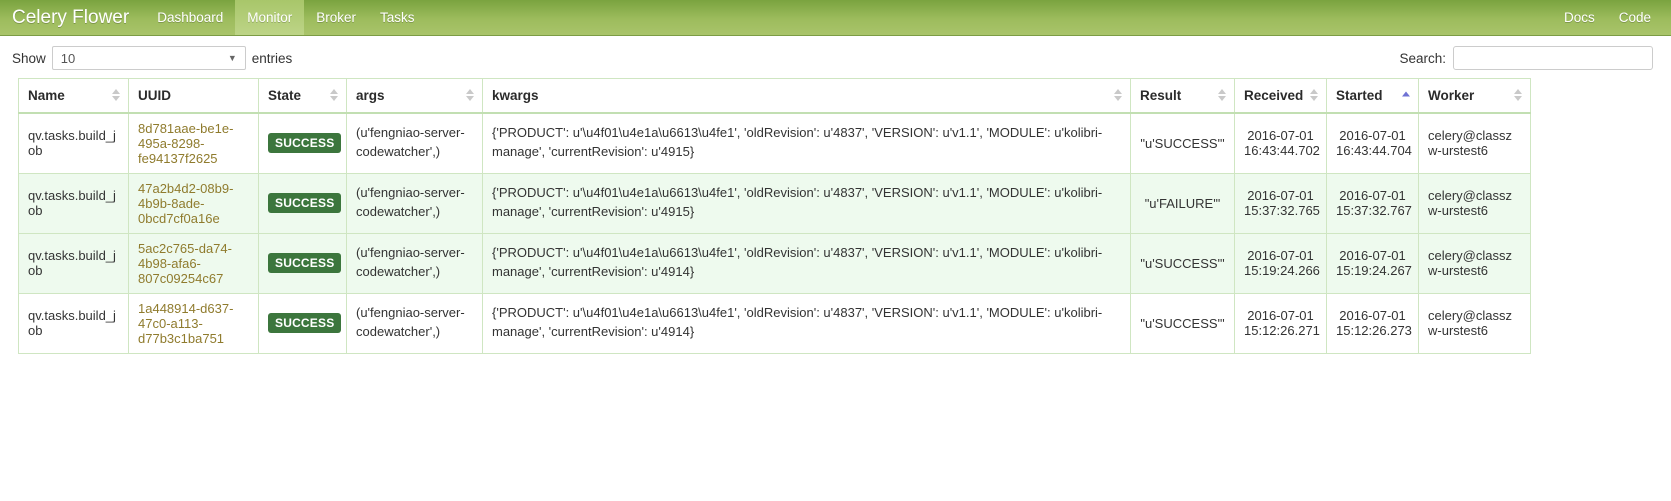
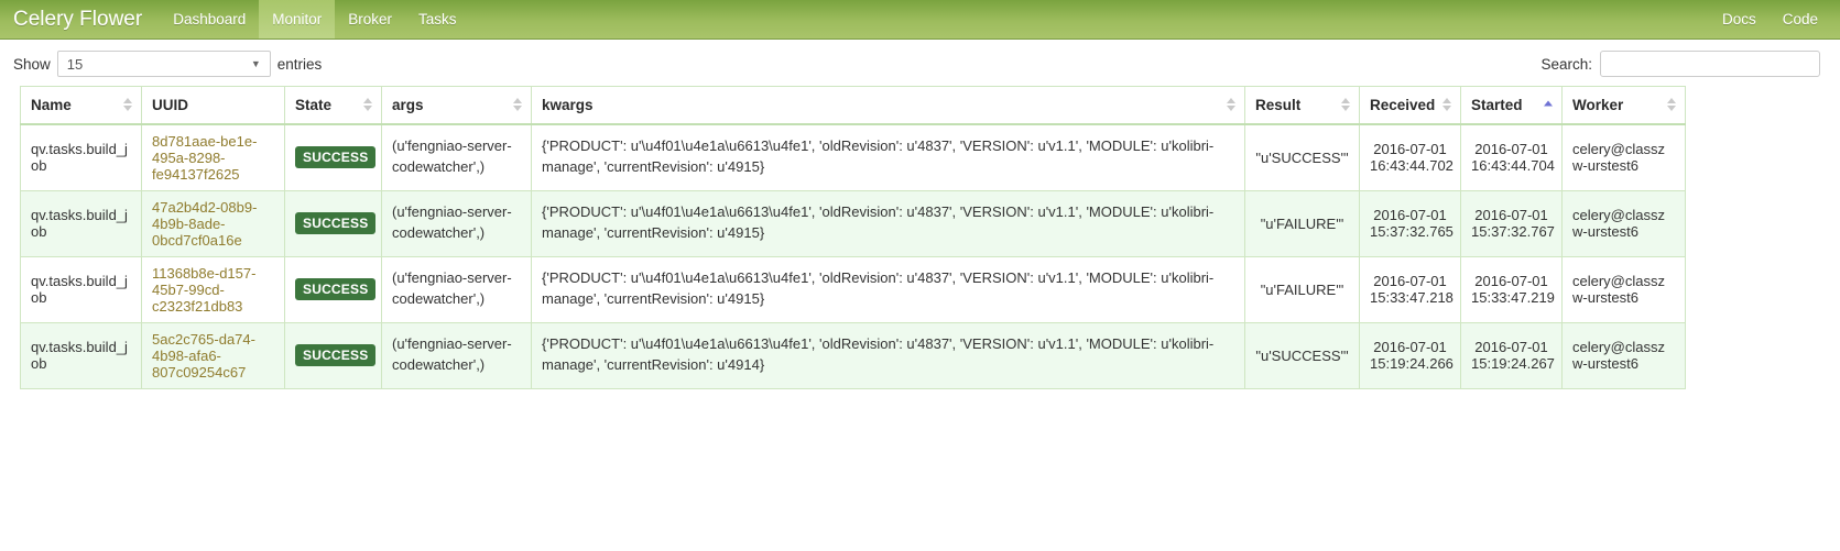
  Celery Flower
  Dashboard
  Monitor
  Broker
  Tasks
  Docs
  Code
  Show
- 10
+ 15
  ▼
  entries
  Search:
  Name	UUID	State	args	kwargs	Result	Received	Started	Worker
  qv.tasks.build_job	8d781aae-be1e-495a-8298-fe94137f2625	SUCCESS	(u'fengniao-server-codewatcher',)	{'PRODUCT': u'\u4f01\u4e1a\u6613\u4fe1', 'oldRevision': u'4837', 'VERSION': u'v1.1', 'MODULE': u'kolibri-manage', 'currentRevision': u'4915}	"u'SUCCESS'"	2016-07-0116:43:44.702	2016-07-0116:43:44.704	celery@classzw-urstest6
  qv.tasks.build_job	47a2b4d2-08b9-4b9b-8ade-0bcd7cf0a16e	SUCCESS	(u'fengniao-server-codewatcher',)	{'PRODUCT': u'\u4f01\u4e1a\u6613\u4fe1', 'oldRevision': u'4837', 'VERSION': u'v1.1', 'MODULE': u'kolibri-manage', 'currentRevision': u'4915}	"u'FAILURE'"	2016-07-0115:37:32.765	2016-07-0115:37:32.767	celery@classzw-urstest6
+ qv.tasks.build_job	11368b8e-d157-45b7-99cd-c2323f21db83	SUCCESS	(u'fengniao-server-codewatcher',)	{'PRODUCT': u'\u4f01\u4e1a\u6613\u4fe1', 'oldRevision': u'4837', 'VERSION': u'v1.1', 'MODULE': u'kolibri-manage', 'currentRevision': u'4915}	"u'FAILURE'"	2016-07-0115:33:47.218	2016-07-0115:33:47.219	celery@classzw-urstest6
  qv.tasks.build_job	5ac2c765-da74-4b98-afa6-807c09254c67	SUCCESS	(u'fengniao-server-codewatcher',)	{'PRODUCT': u'\u4f01\u4e1a\u6613\u4fe1', 'oldRevision': u'4837', 'VERSION': u'v1.1', 'MODULE': u'kolibri-manage', 'currentRevision': u'4914}	"u'SUCCESS'"	2016-07-0115:19:24.266	2016-07-0115:19:24.267	celery@classzw-urstest6
- qv.tasks.build_job	1a448914-d637-47c0-a113-d77b3c1ba751	SUCCESS	(u'fengniao-server-codewatcher',)	{'PRODUCT': u'\u4f01\u4e1a\u6613\u4fe1', 'oldRevision': u'4837', 'VERSION': u'v1.1', 'MODULE': u'kolibri-manage', 'currentRevision': u'4914}	"u'SUCCESS'"	2016-07-0115:12:26.271	2016-07-0115:12:26.273	celery@classzw-urstest6
